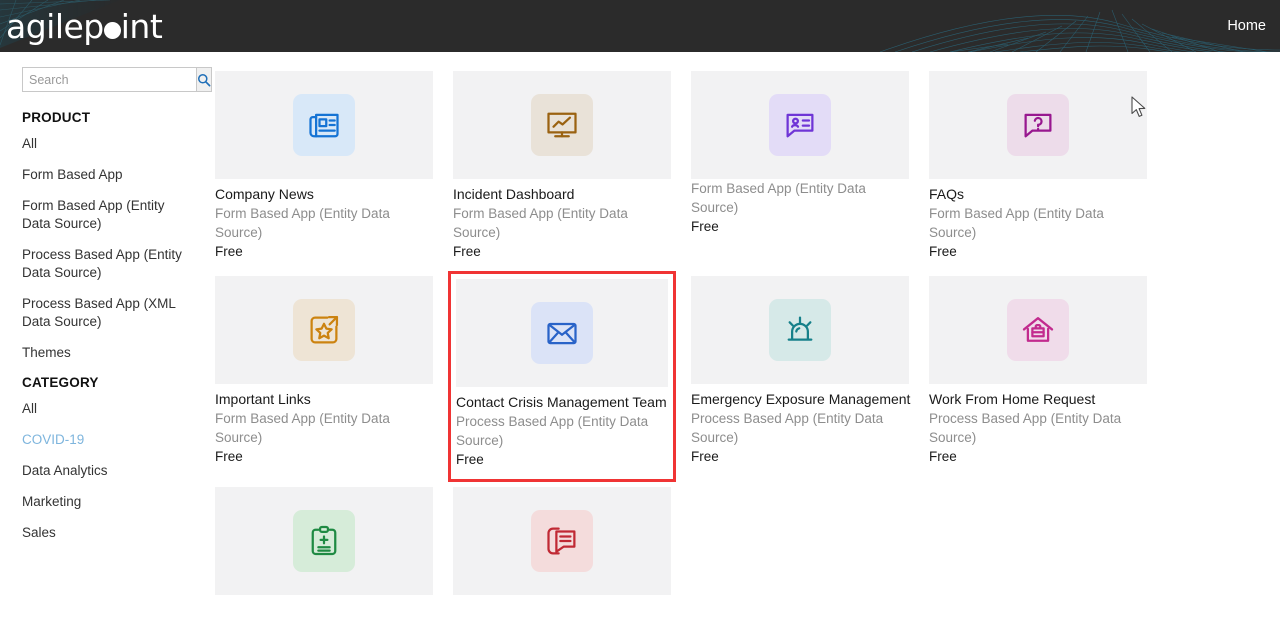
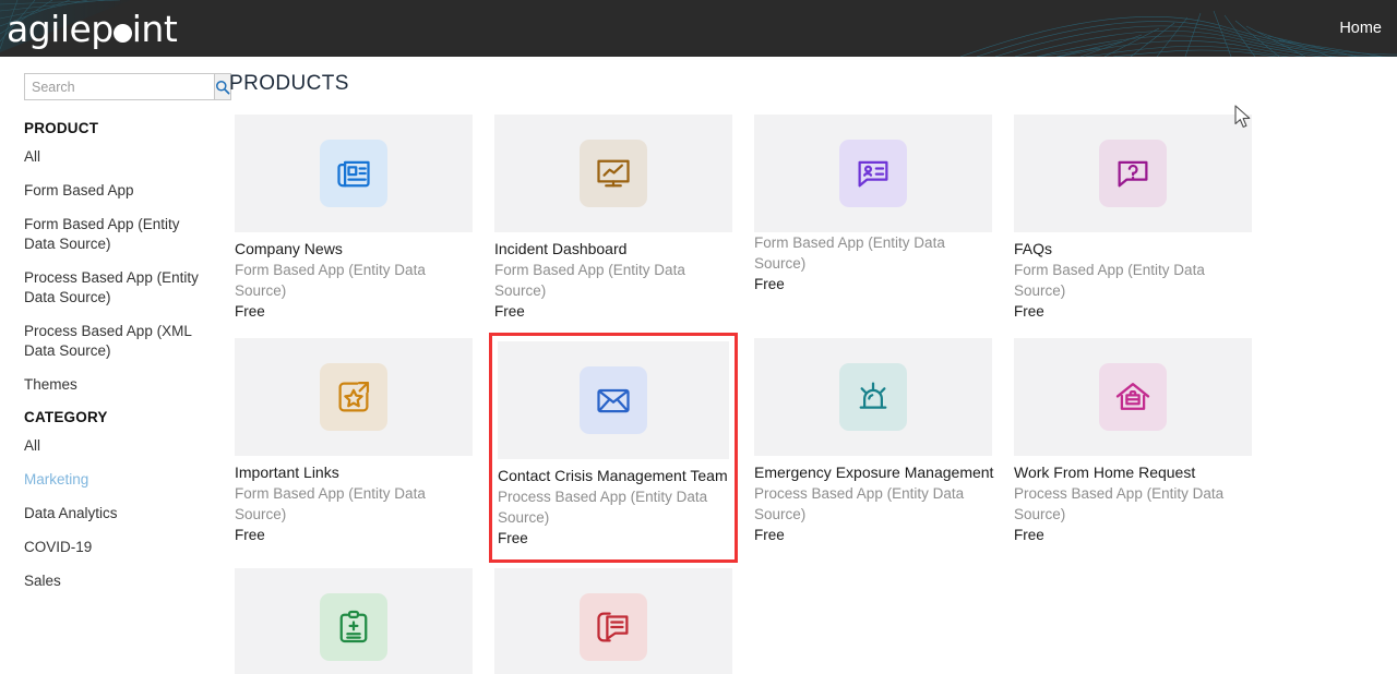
  agilep int
  Home
  Search
  PRODUCT
  All
  Form Based App
  Form Based App (Entity Data Source)
  Process Based App (Entity Data Source)
  Process Based App (XML Data Source)
  Themes
  CATEGORY
  All
- COVID-19
+ Marketing
  Data Analytics
- Marketing
+ COVID-19
  Sales
+ PRODUCTS
  Company News
  Form Based App (Entity Data Source)
  Free
  Incident Dashboard
  Form Based App (Entity Data Source)
  Free
  Form Based App (Entity Data Source)
  Free
  FAQs
  Form Based App (Entity Data Source)
  Free
  Important Links
  Form Based App (Entity Data Source)
  Free
  Contact Crisis Management Team
  Process Based App (Entity Data Source)
  Free
  Emergency Exposure Management
  Process Based App (Entity Data Source)
  Free
  Work From Home Request
  Process Based App (Entity Data Source)
  Free
